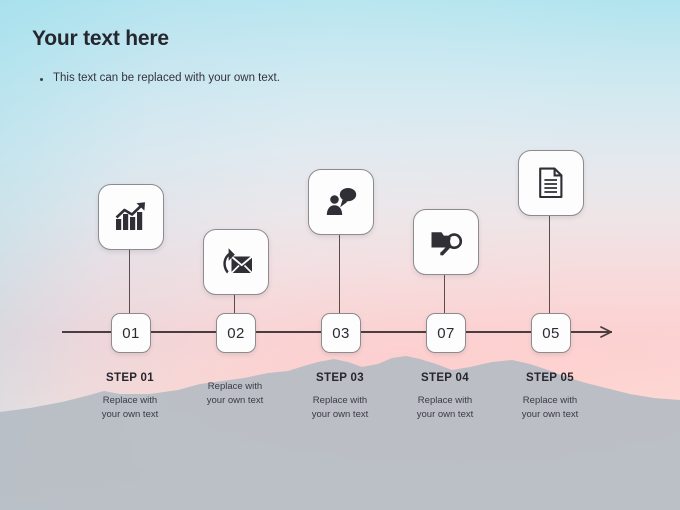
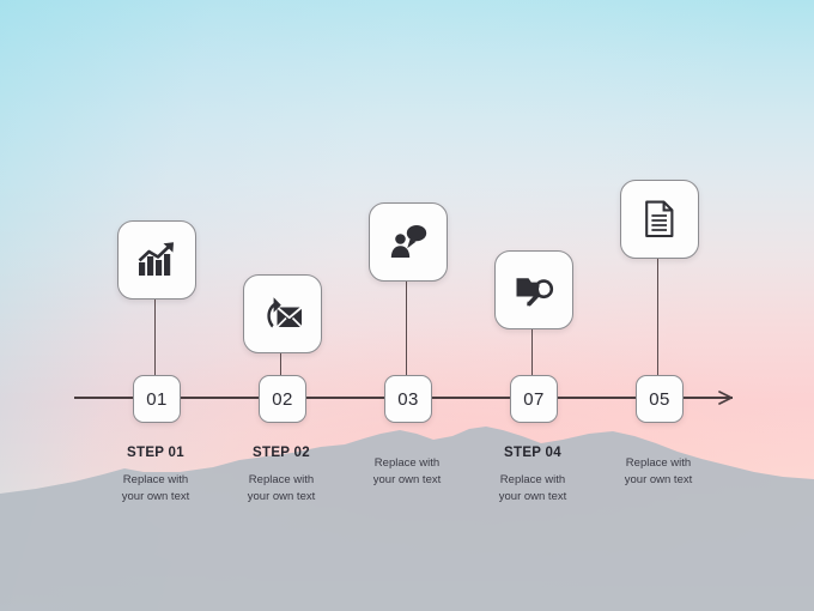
- Your text here
- This text can be replaced with your own text.
  01
  STEP 01
  Replace with
  your own text
  02
+ STEP 02
  Replace with
  your own text
  03
- STEP 03
  Replace with
  your own text
  07
  STEP 04
  Replace with
  your own text
  05
- STEP 05
  Replace with
  your own text
